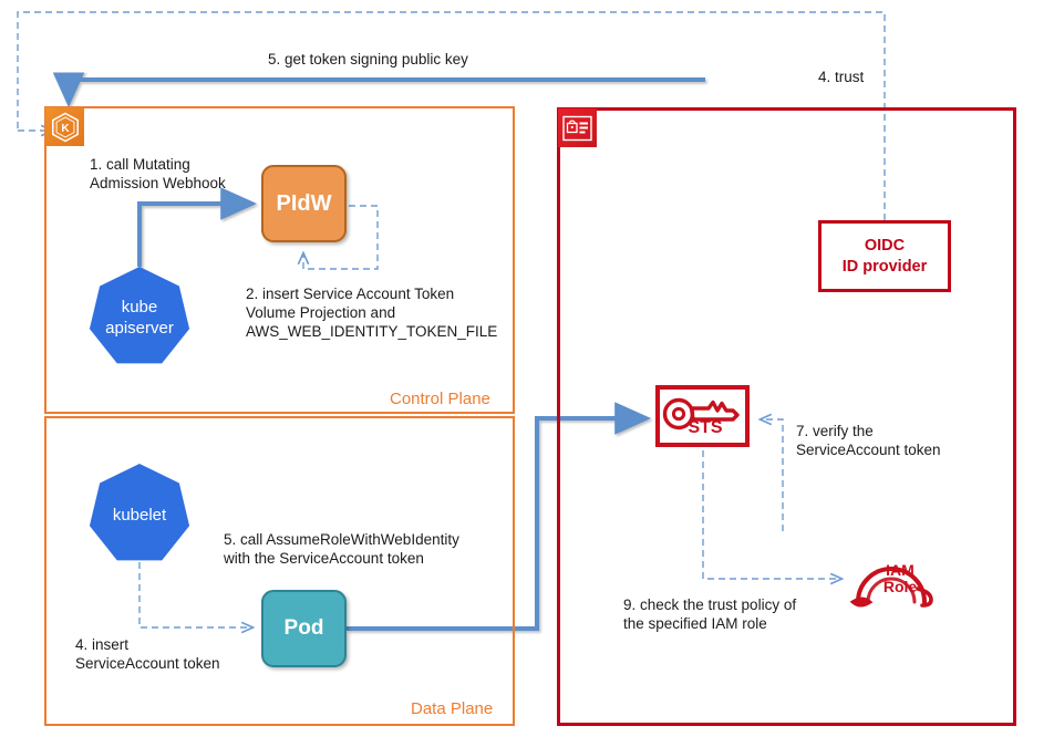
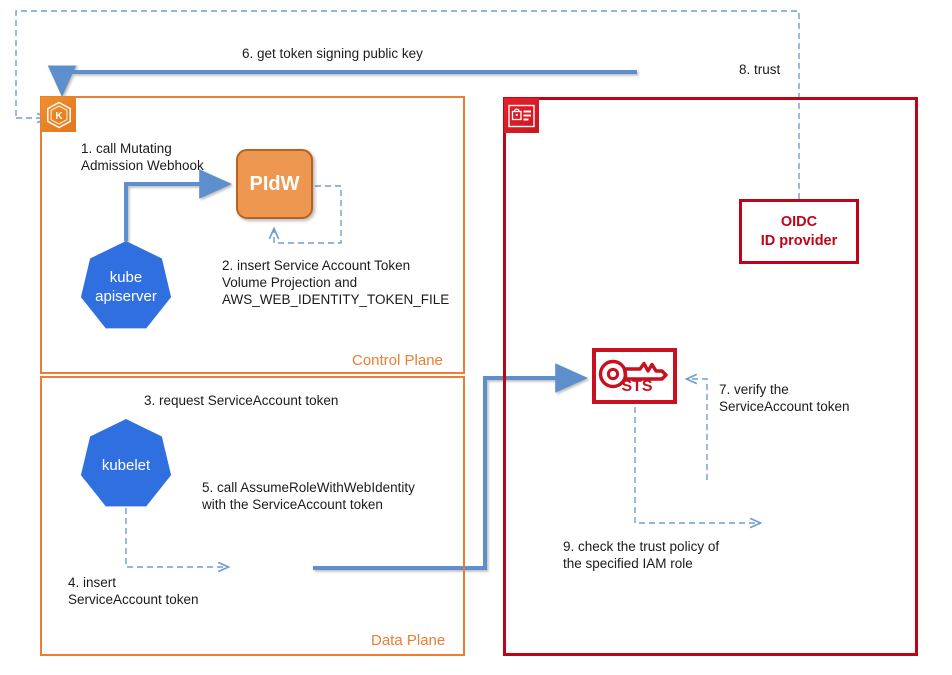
  K
  PIdW
  kube
  apiserver
  kubelet
- Pod
  OIDC
  ID provider
  STS
- IAM
- Role
- 5. get token signing public key
+ 6. get token signing public key
- 4. trust
+ 8. trust
  1. call Mutating
  Admission Webhook
  2. insert Service Account Token
  Volume Projection and
  AWS_WEB_IDENTITY_TOKEN_FILE
+ 3. request ServiceAccount token
  5. call AssumeRoleWithWebIdentity
  with the ServiceAccount token
  4. insert
  ServiceAccount token
  7. verify the
  ServiceAccount token
  9. check the trust policy of
  the specified IAM role
  Control Plane
  Data Plane
